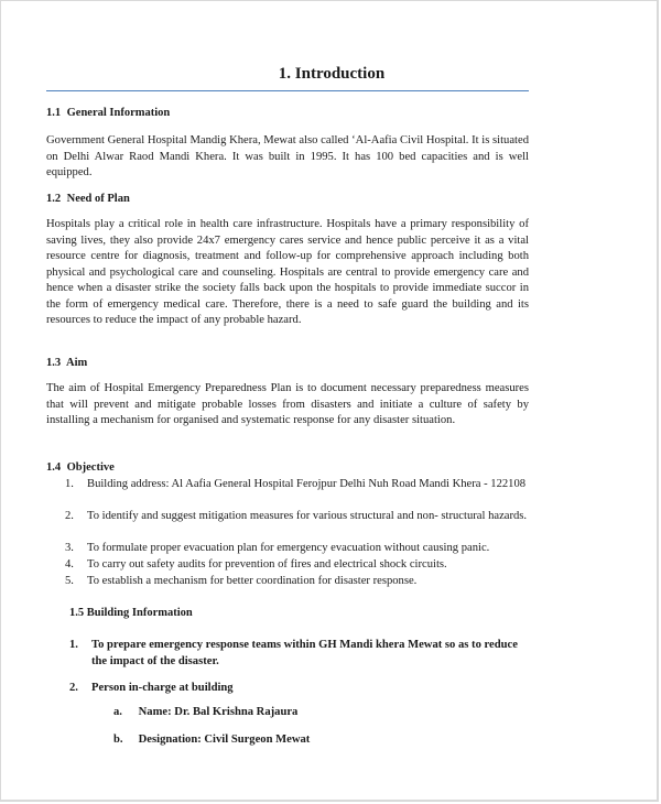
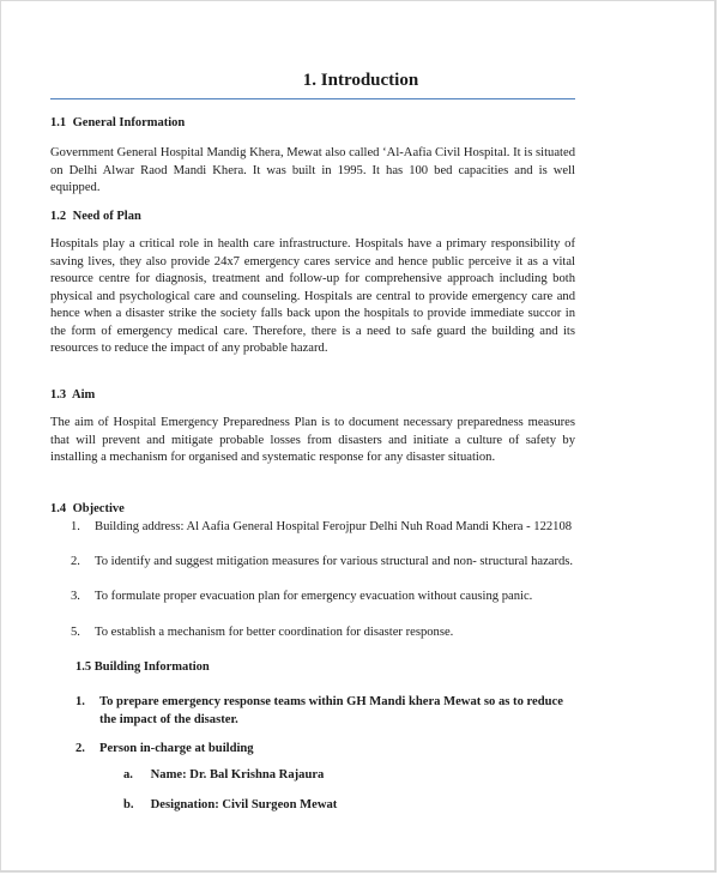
  1. Introduction
  1.1 General Information
  Government General Hospital Mandig Khera, Mewat also called ‘Al-Aafia Civil Hospital. It is situated on Delhi Alwar Raod Mandi Khera. It was built in 1995. It has 100 bed capacities and is well equipped.
  1.2 Need of Plan
  Hospitals play a critical role in health care infrastructure. Hospitals have a primary responsibility of saving lives, they also provide 24x7 emergency cares service and hence public perceive it as a vital resource centre for diagnosis, treatment and follow-up for comprehensive approach including both physical and psychological care and counseling. Hospitals are central to provide emergency care and hence when a disaster strike the society falls back upon the hospitals to provide immediate succor in the form of emergency medical care. Therefore, there is a need to safe guard the building and its resources to reduce the impact of any probable hazard.
  1.3 Aim
  The aim of Hospital Emergency Preparedness Plan is to document necessary preparedness measures that will prevent and mitigate probable losses from disasters and initiate a culture of safety by installing a mechanism for organised and systematic response for any disaster situation.
  1.4 Objective
  1.
  Building address: Al Aafia General Hospital Ferojpur Delhi Nuh Road Mandi Khera - 122108
  2.
  To identify and suggest mitigation measures for various structural and non- structural hazards.
  3.
  To formulate proper evacuation plan for emergency evacuation without causing panic.
- 4.
- To carry out safety audits for prevention of fires and electrical shock circuits.
  5.
  To establish a mechanism for better coordination for disaster response.
  1.5 Building Information
  1.
  To prepare emergency response teams within GH Mandi khera Mewat so as to reduce the impact of the disaster.
  2.
  Person in-charge at building
  a. Name: Dr. Bal Krishna Rajaura
  b. Designation: Civil Surgeon Mewat
